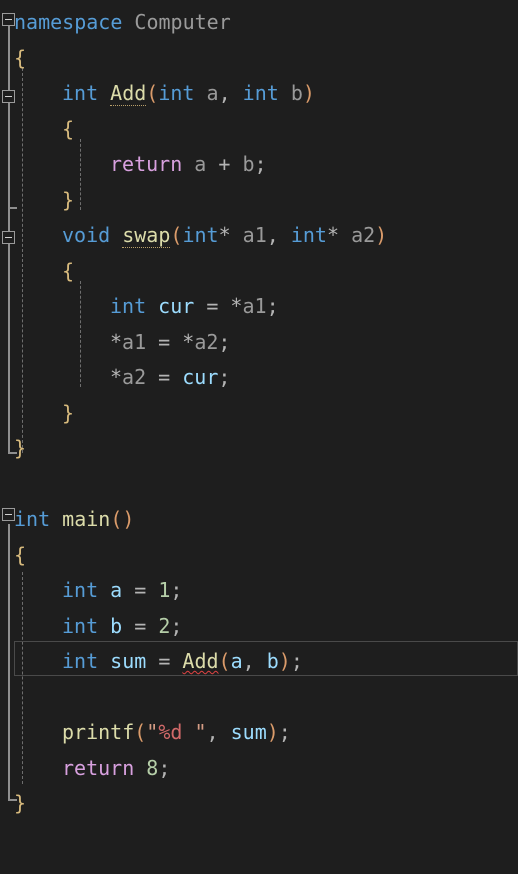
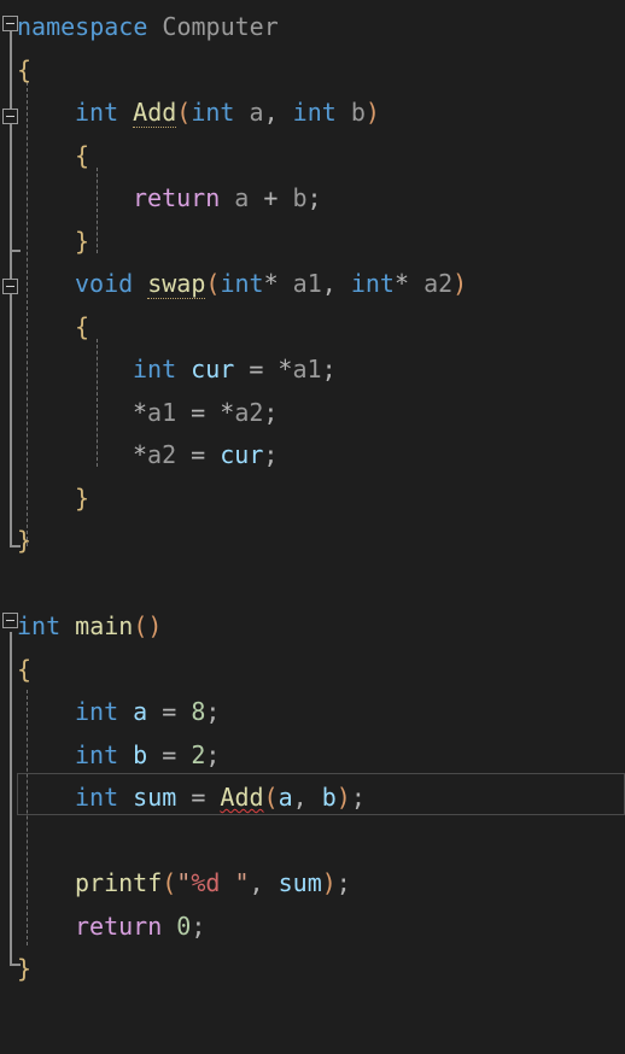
  namespace Computer
  {
  int Add(int a, int b)
  {
  return a + b;
  }
  void swap(int* a1, int* a2)
  {
  int cur = *a1;
  *a1 = *a2;
  *a2 = cur;
  }
  }
  int main()
  {
- int a = 1;
+ int a = 8;
  int b = 2;
  int sum = Add(a, b);
  printf("%d ", sum);
- return 8;
+ return 0;
  }
